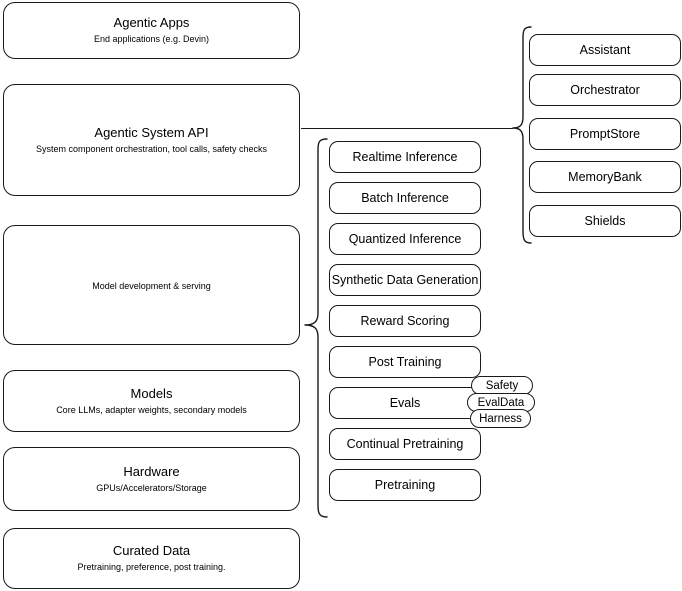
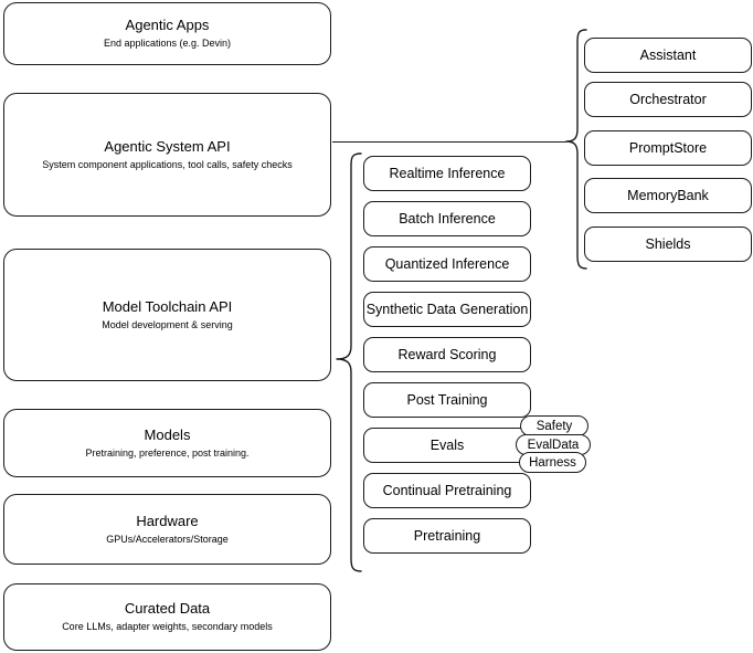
  Agentic Apps
  End applications (e.g. Devin)
  Agentic System API
- System component orchestration, tool calls, safety checks
+ System component applications, tool calls, safety checks
+ Model Toolchain API
  Model development & serving
  Models
- Core LLMs, adapter weights, secondary models
+ Pretraining, preference, post training.
  Hardware
  GPUs/Accelerators/Storage
  Curated Data
- Pretraining, preference, post training.
+ Core LLMs, adapter weights, secondary models
  Realtime Inference
  Batch Inference
  Quantized Inference
  Synthetic Data Generation
  Reward Scoring
  Post Training
  Evals
  Continual Pretraining
  Pretraining
  Safety
  EvalData
  Harness
  Assistant
  Orchestrator
  PromptStore
  MemoryBank
  Shields
